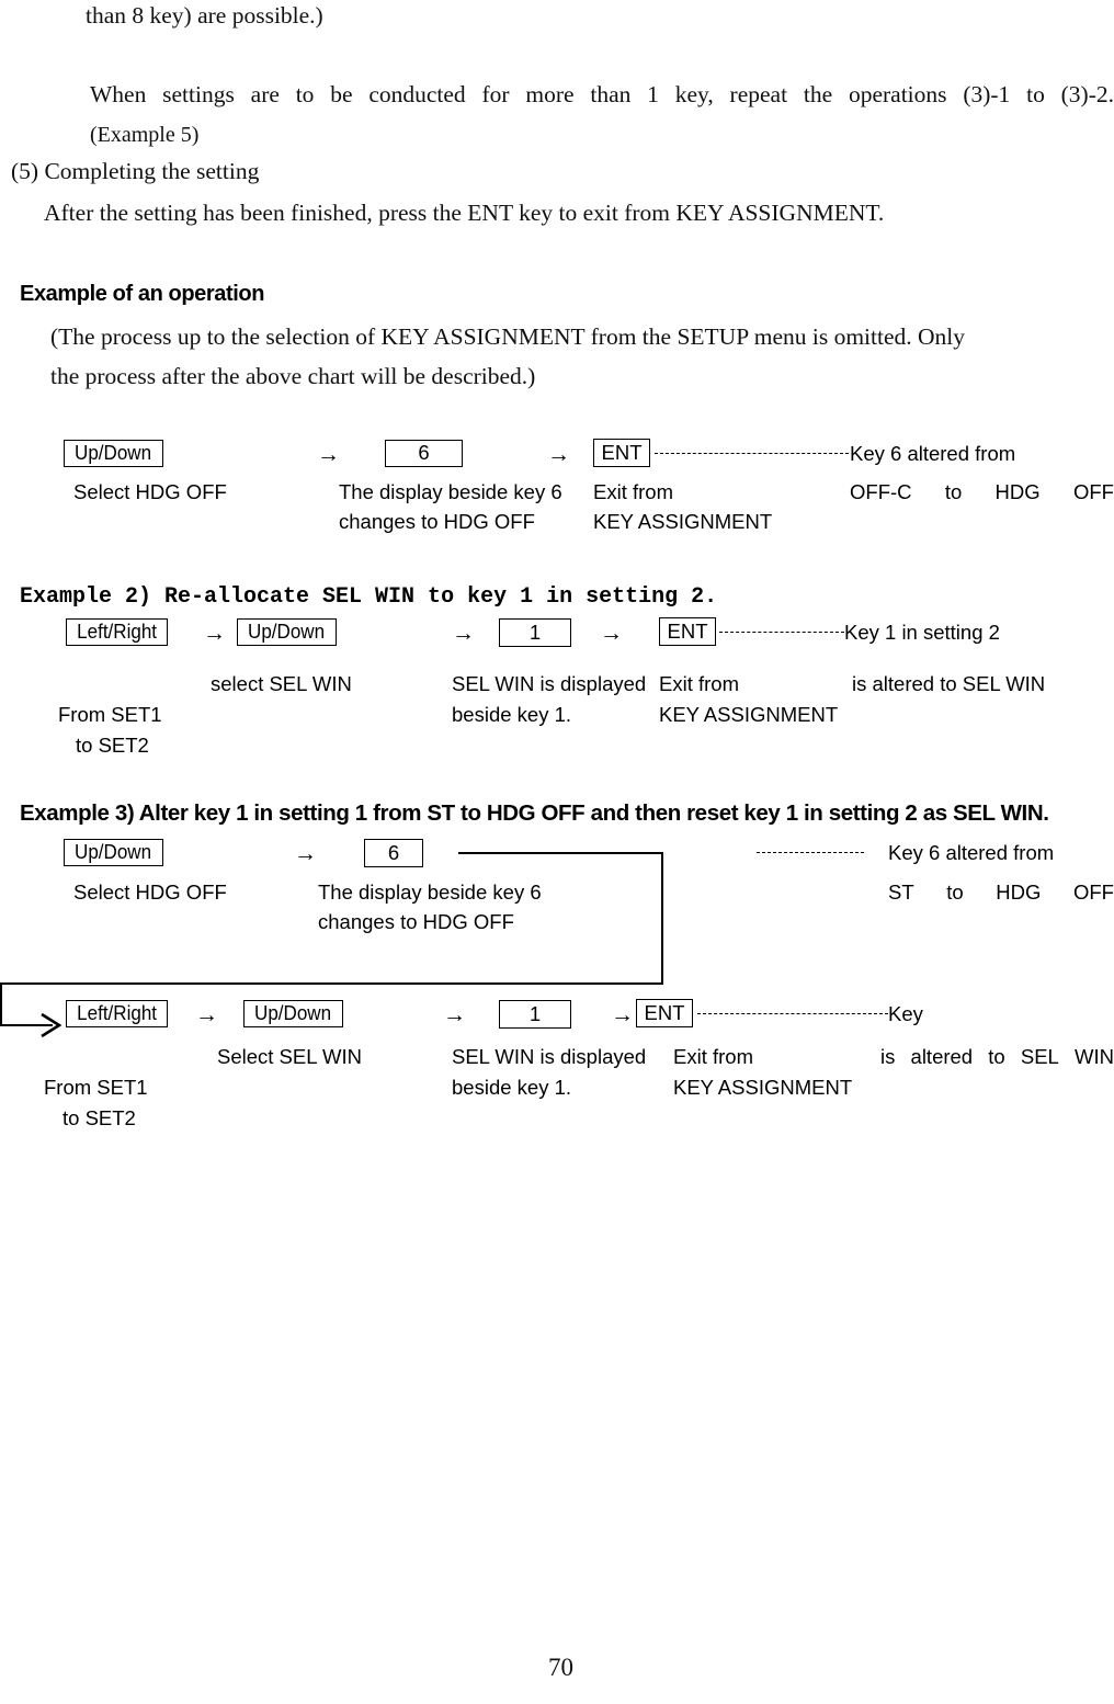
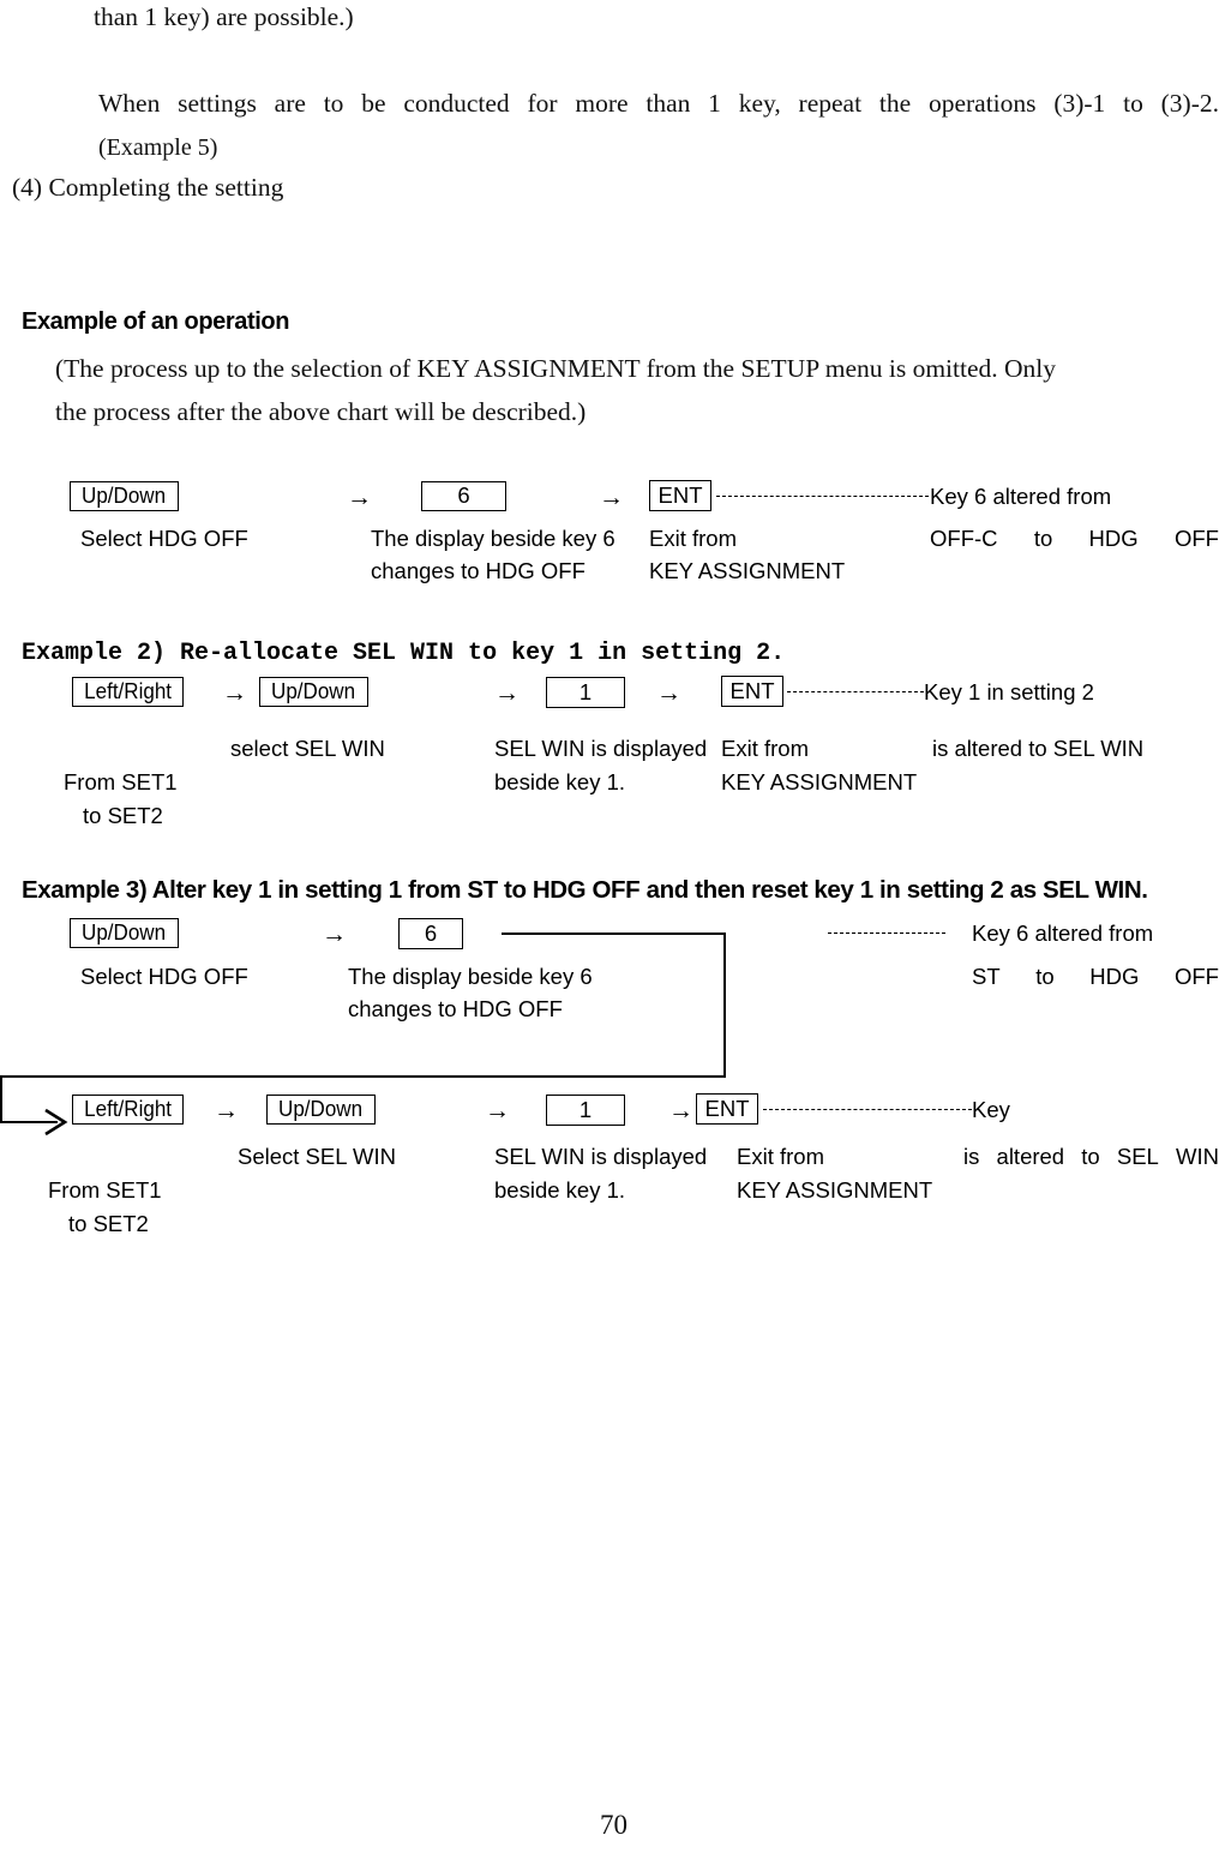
- than 8 key) are possible.)
+ than 1 key) are possible.)
  When settings are to be conducted for more than 1 key, repeat the operations (3)-1 to (3)-2.
  (Example 5)
- (5) Completing the setting
+ (4) Completing the setting
- After the setting has been finished, press the ENT key to exit from KEY ASSIGNMENT.
  Example of an operation
  (The process up to the selection of KEY ASSIGNMENT from the SETUP menu is omitted. Only
  the process after the above chart will be described.)
  Up/Down
  →
  6
  →
  ENT
  Key 6 altered from
  Select HDG OFF
  The display beside key 6
  changes to HDG OFF
  Exit from
  KEY ASSIGNMENT
  OFF-C
  to
  HDG
  OFF
  Example 2) Re-allocate SEL WIN to key 1 in setting 2.
  Left/Right
  →
  Up/Down
  →
  1
  →
  ENT
  Key 1 in setting 2
  select SEL WIN
  SEL WIN is displayed
  beside key 1.
  Exit from
  KEY ASSIGNMENT
  is altered to SEL WIN
  From SET1
  to SET2
  Example 3) Alter key 1 in setting 1 from ST to HDG OFF and then reset key 1 in setting 2 as SEL WIN.
  Up/Down
  →
  6
  Key 6 altered from
  Select HDG OFF
  The display beside key 6
  changes to HDG OFF
  ST
  to
  HDG
  OFF
  Left/Right
  →
  Up/Down
  →
  1
  →
  ENT
  Key
  Select SEL WIN
  SEL WIN is displayed
  beside key 1.
  Exit from
  KEY ASSIGNMENT
  is
  altered
  to
  SEL
  WIN
  From SET1
  to SET2
  70
